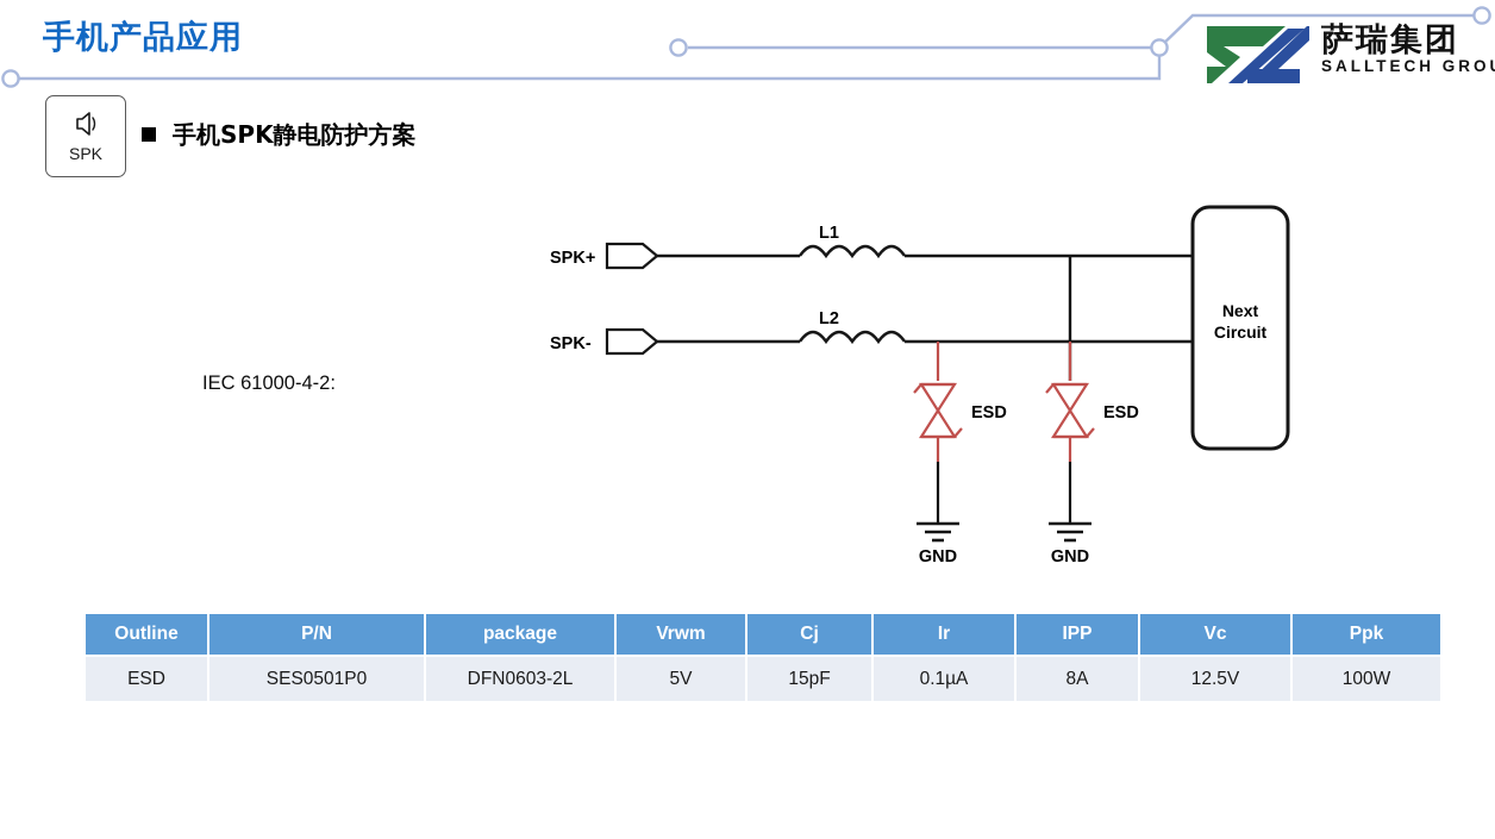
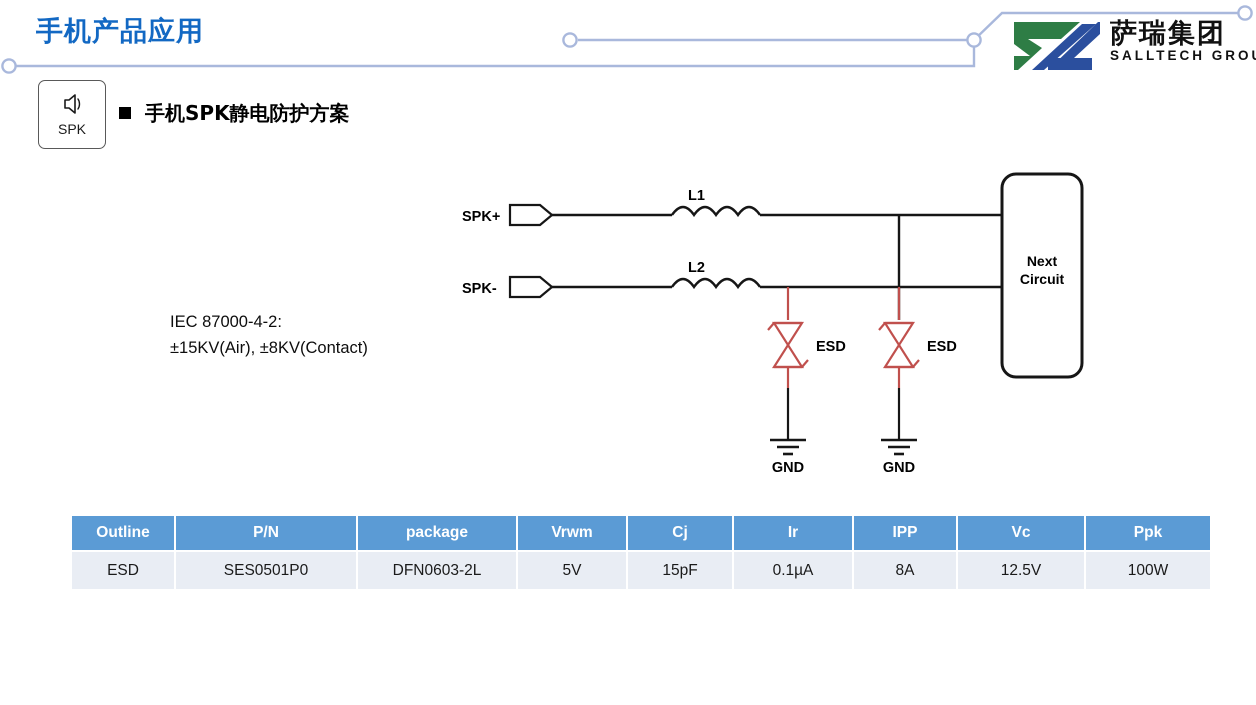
  手机产品应用
  萨瑞集团
  SALLTECH GRO
  SPK
  手机SPK静电防护方案
- IEC 61000-4-2:
+ IEC 87000-4-2:
+ ±15KV(Air), ±8KV(Contact)
  SPK+
  SPK-
  L1
  L2
  GND
  ESD
  GND
  ESD
  Next
  Circuit
  Outline	P/N	package	Vrwm	Cj	Ir	IPP	Vc	Ppk
  ESD	SES0501P0	DFN0603-2L	5V	15pF	0.1µA	8A	12.5V	100W
